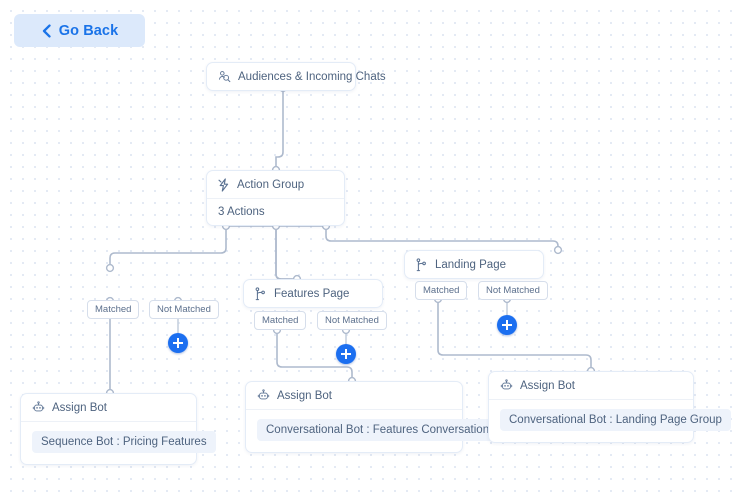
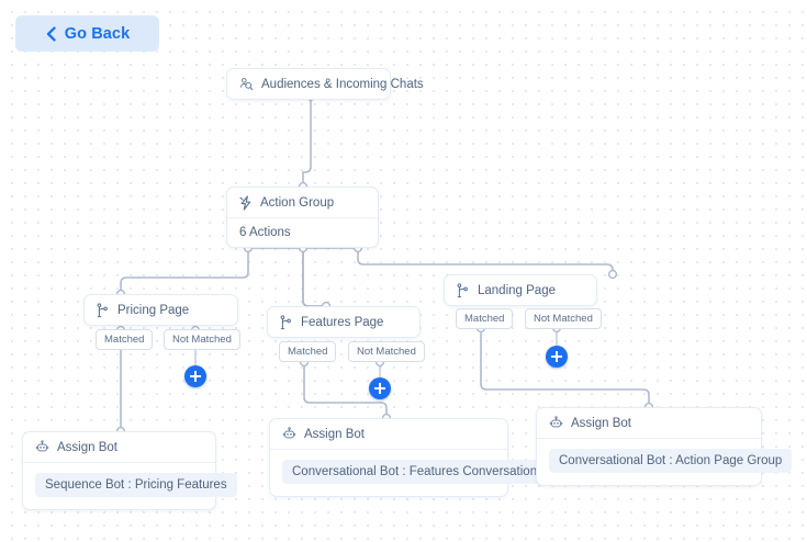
  Go Back
  Audiences & Incoming Chats
  Action Group
- 3 Actions
+ 6 Actions
+ Pricing Page
  Matched
  Not Matched
  Features Page
  Matched
  Not Matched
  Landing Page
  Matched
  Not Matched
  Assign Bot
  Sequence Bot : Pricing Features
  Assign Bot
  Conversational Bot : Features Conversation
  Assign Bot
- Conversational Bot : Landing Page Group
+ Conversational Bot : Action Page Group
